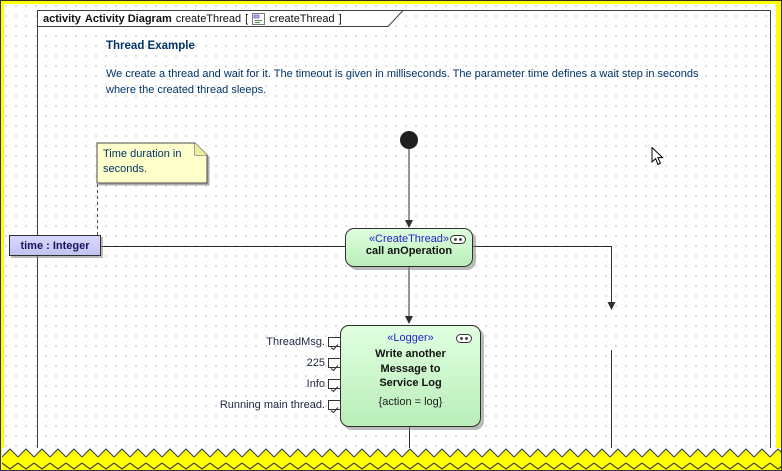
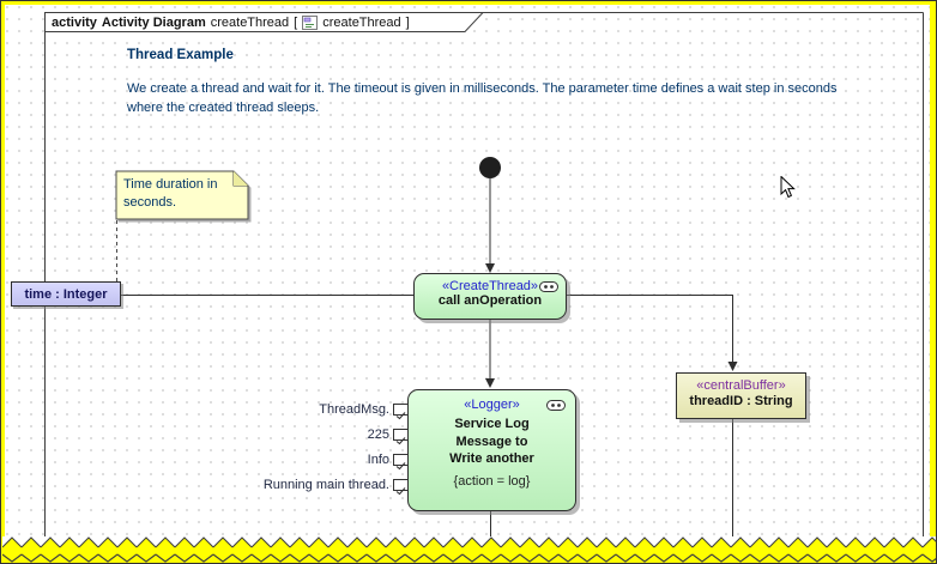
  activity
  Activity Diagram
  createThread
  [
  createThread
  ]
  Thread Example
  We create a thread and wait for it. The timeout is given in milliseconds. The parameter time defines a wait step in seconds where the created thread sleeps.
  Time duration in seconds.
  time : Integer
  «CreateThread»
  call anOperation
  «Logger»
- Write another
+ Service Log
  Message to
- Service Log
+ Write another
  {action = log}
+ «centralBuffer»
+ threadID : String
  ThreadMsg.
  225
  Info
  Running main thread.
